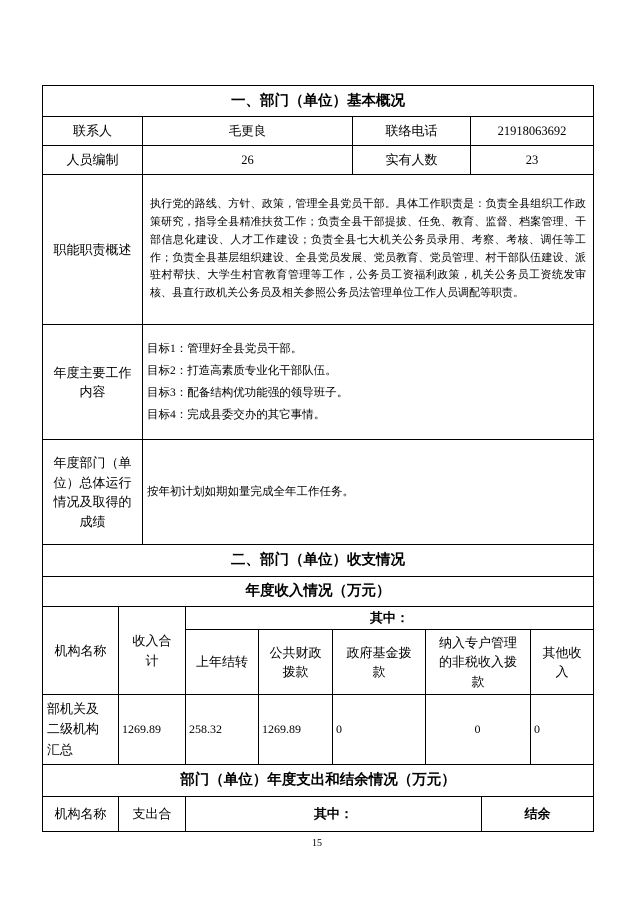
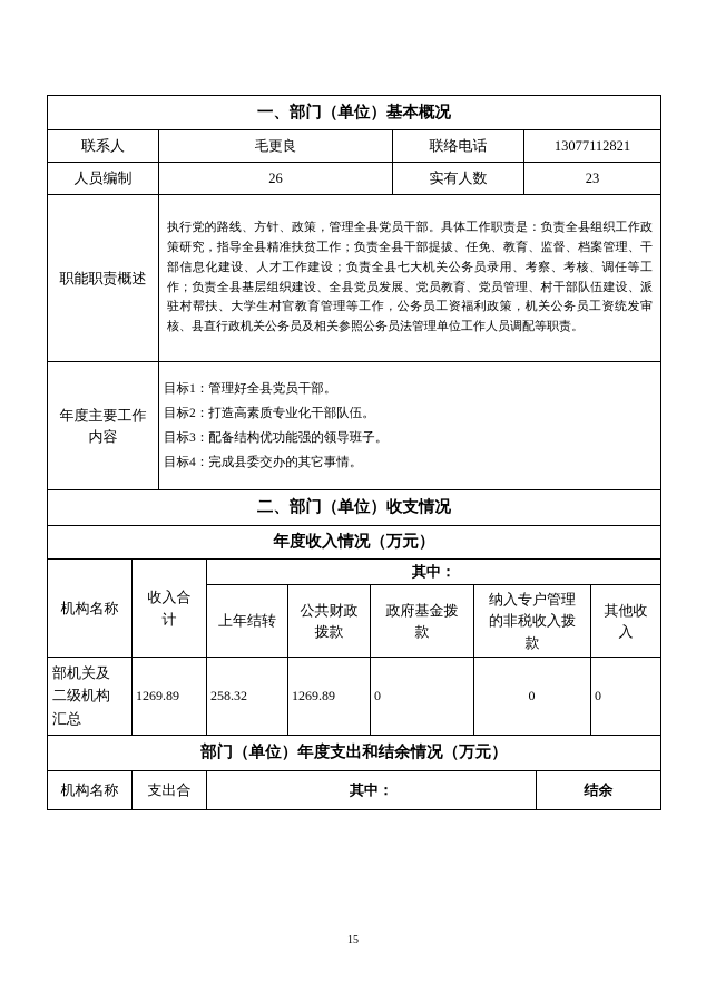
  一、部门（单位）基本概况
- 联系人	毛更良	联络电话	21918063692
+ 联系人	毛更良	联络电话	13077112821
  人员编制	26	实有人数	23
  职能职责概述	执行党的路线、方针、政策，管理全县党员干部。具体工作职责是：负责全县组织工作政策研究，指导全县精准扶贫工作；负责全县干部提拔、任免、教育、监督、档案管理、干部信息化建设、人才工作建设；负责全县七大机关公务员录用、考察、考核、调任等工作；负责全县基层组织建设、全县党员发展、党员教育、党员管理、村干部队伍建设、派驻村帮扶、大学生村官教育管理等工作，公务员工资福利政策，机关公务员工资统发审核、县直行政机关公务员及相关参照公务员法管理单位工作人员调配等职责。
  年度主要工作内容	目标1：管理好全县党员干部。 目标2：打造高素质专业化干部队伍。 目标3：配备结构优功能强的领导班子。 目标4：完成县委交办的其它事情。
- 年度部门（单位）总体运行情况及取得的成绩	按年初计划如期如量完成全年工作任务。
  二、部门（单位）收支情况
  年度收入情况（万元）
  机构名称	收入合计	其中：
  上年结转	公共财政拨款	政府基金拨款	纳入专户管理的非税收入拨款	其他收入
  部机关及二级机构汇总	1269.89	258.32	1269.89	0	0	0
  部门（单位）年度支出和结余情况（万元）
  机构名称	支出合	其中：	结余
  15
